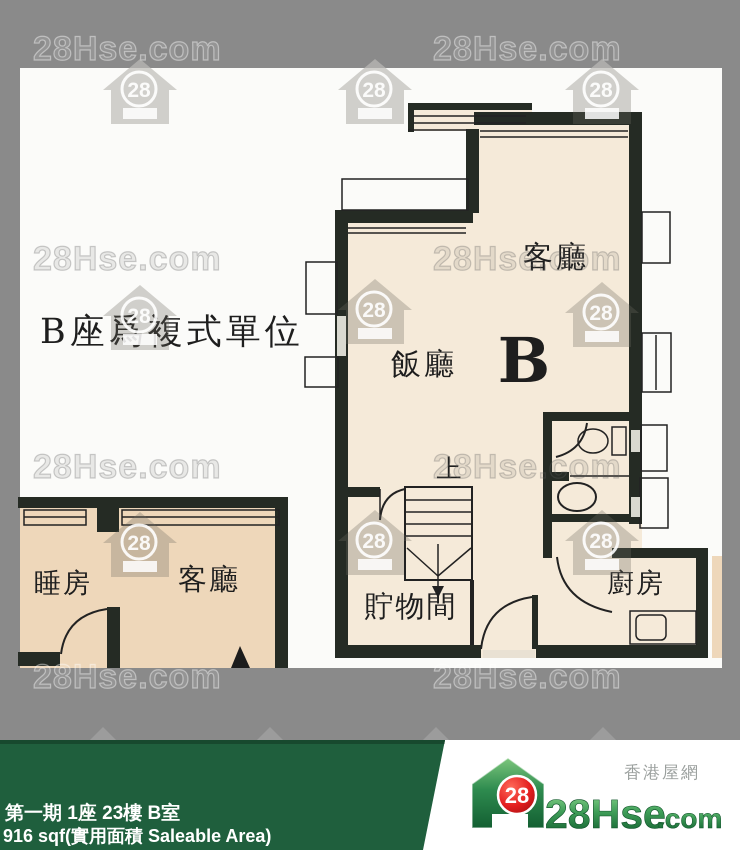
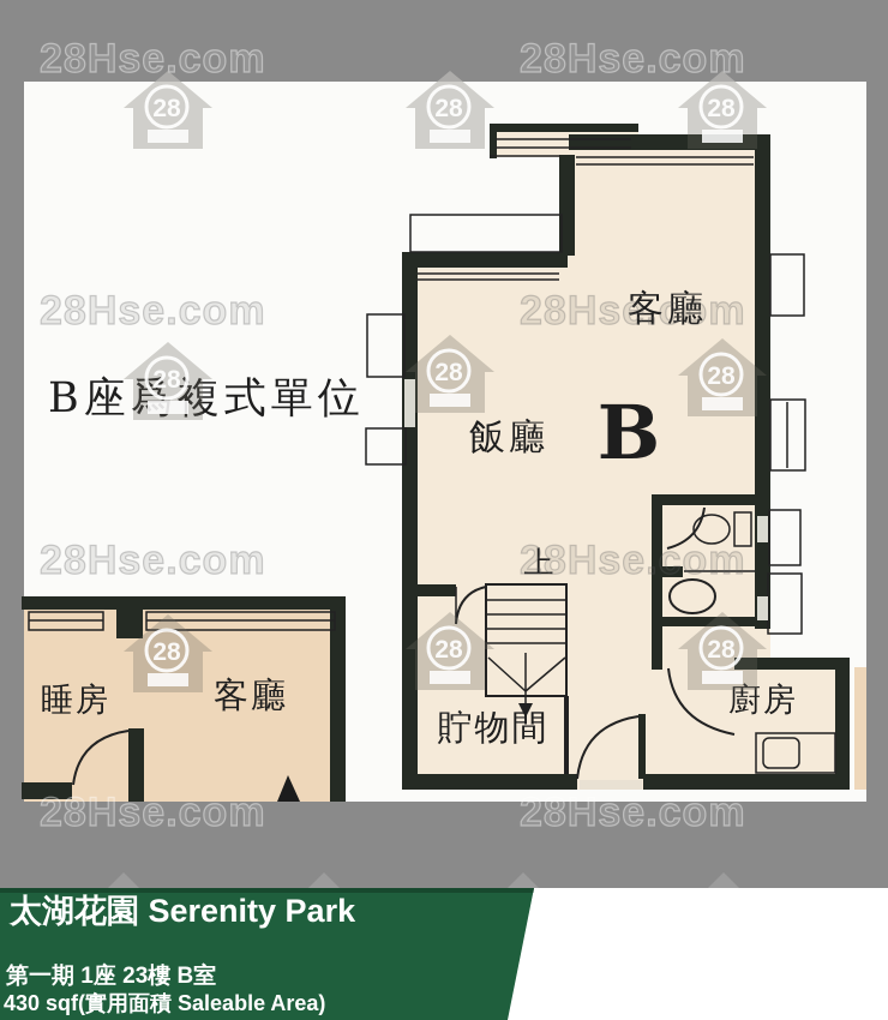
  B座式單位
  客廳
  飯廳
  B
  上
  貯物間
  廚房
  睡房
  客廳
  28Hse.com
  28Hse.com
  28Hse.com
  28Hse.com
  28Hse.com
  28Hse.com
  28Hse.com
  28Hse.com
+ 太湖花園 Serenity Park
  第一期 1座 23樓 B室
- 916 sqf(實用面積 Saleable Area)
+ 430 sqf(實用面積 Saleable Area)
- 香港屋網
- 28
- 28Hse
- .com
